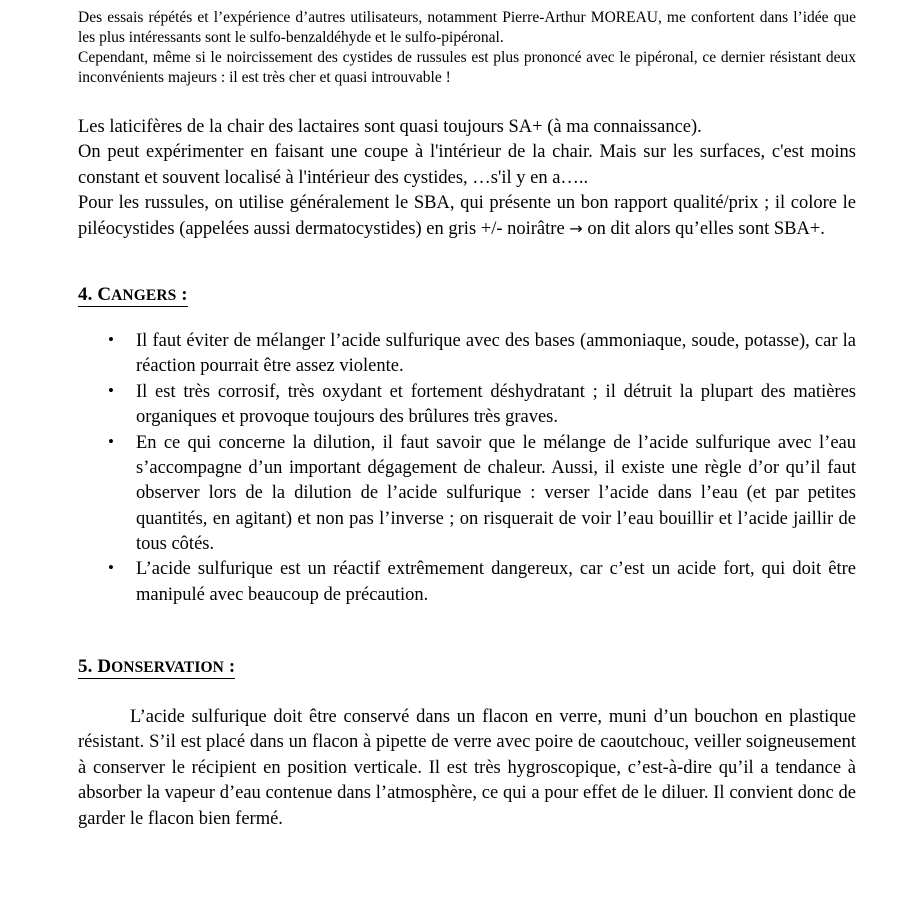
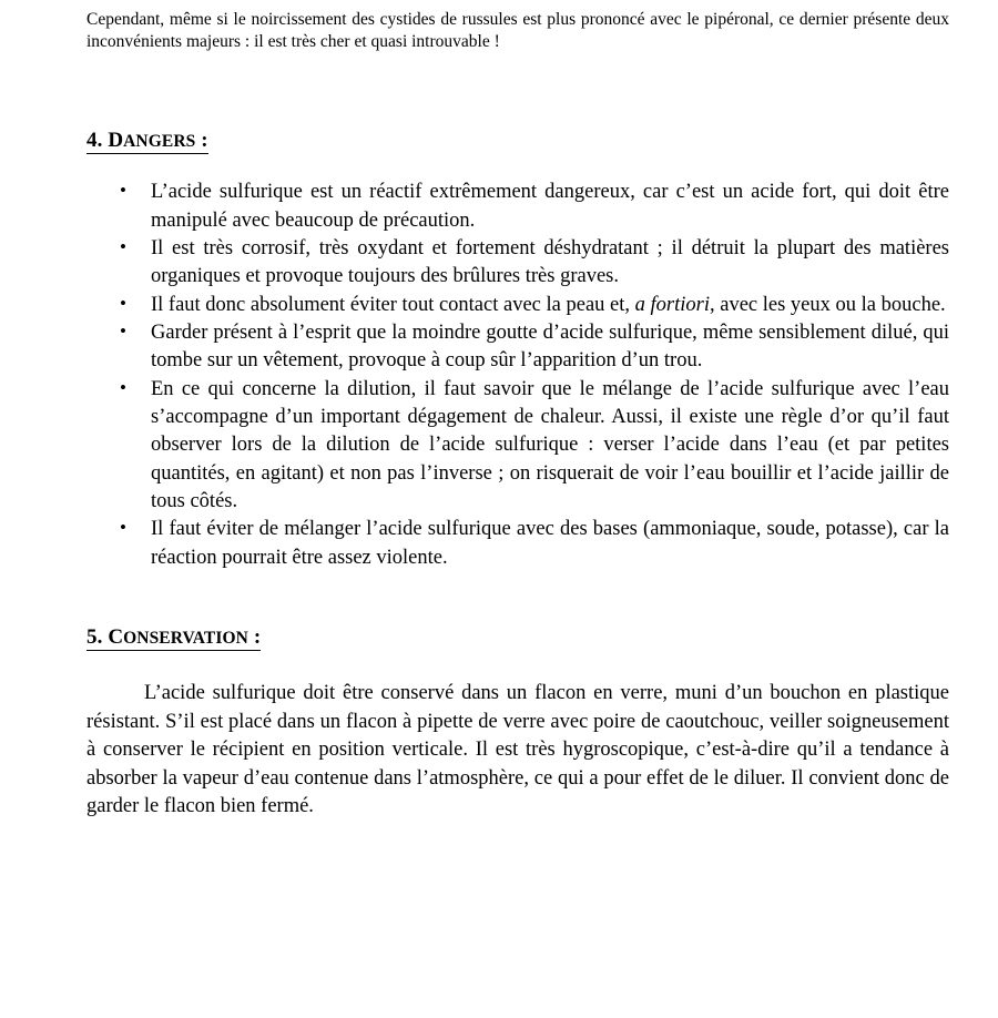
- Des essais répétés et l’expérience d’autres utilisateurs, notamment Pierre-Arthur MOREAU, me confortent dans l’idée que les plus intéressants sont le sulfo-benzaldéhyde et le sulfo-pipéronal.
- Cependant, même si le noircissement des cystides de russules est plus prononcé avec le pipéronal, ce dernier résistant deux inconvénients majeurs : il est très cher et quasi introuvable !
+ Cependant, même si le noircissement des cystides de russules est plus prononcé avec le pipéronal, ce dernier présente deux inconvénients majeurs : il est très cher et quasi introuvable !
- Les laticifères de la chair des lactaires sont quasi toujours SA+ (à ma connaissance).
- On peut expérimenter en faisant une coupe à l'intérieur de la chair. Mais sur les surfaces, c'est moins constant et souvent localisé à l'intérieur des cystides, …s'il y en a…..
- Pour les russules, on utilise généralement le SBA, qui présente un bon rapport qualité/prix ; il colore le piléocystides (appelées aussi dermatocystides) en gris +/- noirâtre → on dit alors qu’elles sont SBA+.
- 4. CANGERS :
+ 4. DANGERS :
- Il faut éviter de mélanger l’acide sulfurique avec des bases (ammoniaque, soude, potasse), car la réaction pourrait être assez violente.
+ L’acide sulfurique est un réactif extrêmement dangereux, car c’est un acide fort, qui doit être manipulé avec beaucoup de précaution.
  Il est très corrosif, très oxydant et fortement déshydratant ; il détruit la plupart des matières organiques et provoque toujours des brûlures très graves.
+ Il faut donc absolument éviter tout contact avec la peau et, a fortiori, avec les yeux ou la bouche.
+ Garder présent à l’esprit que la moindre goutte d’acide sulfurique, même sensiblement dilué, qui tombe sur un vêtement, provoque à coup sûr l’apparition d’un trou.
  En ce qui concerne la dilution, il faut savoir que le mélange de l’acide sulfurique avec l’eau s’accompagne d’un important dégagement de chaleur. Aussi, il existe une règle d’or qu’il faut observer lors de la dilution de l’acide sulfurique : verser l’acide dans l’eau (et par petites quantités, en agitant) et non pas l’inverse ; on risquerait de voir l’eau bouillir et l’acide jaillir de tous côtés.
- L’acide sulfurique est un réactif extrêmement dangereux, car c’est un acide fort, qui doit être manipulé avec beaucoup de précaution.
+ Il faut éviter de mélanger l’acide sulfurique avec des bases (ammoniaque, soude, potasse), car la réaction pourrait être assez violente.
- 5. DONSERVATION :
+ 5. CONSERVATION :
  L’acide sulfurique doit être conservé dans un flacon en verre, muni d’un bouchon en plastique résistant. S’il est placé dans un flacon à pipette de verre avec poire de caoutchouc, veiller soigneusement à conserver le récipient en position verticale. Il est très hygroscopique, c’est-à-dire qu’il a tendance à absorber la vapeur d’eau contenue dans l’atmosphère, ce qui a pour effet de le diluer. Il convient donc de garder le flacon bien fermé.
